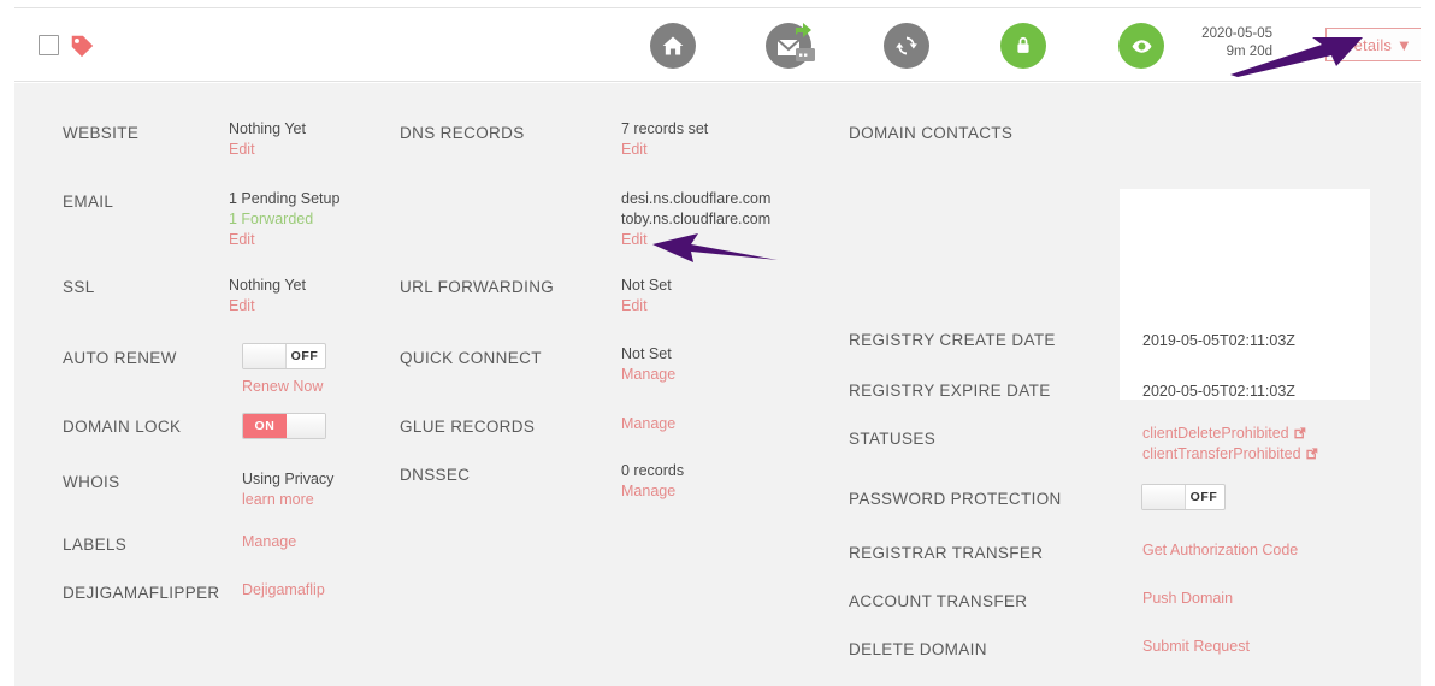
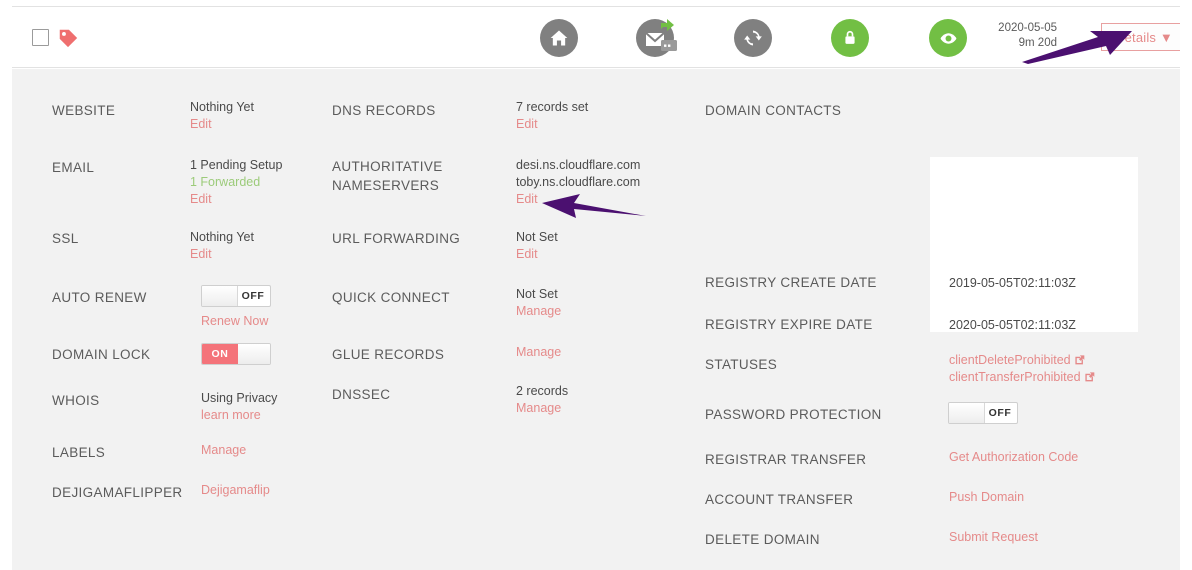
  2020-05-05
  9m 20d
  etails ▼
  WEBSITE
  Nothing Yet
  Edit
  EMAIL
  1 Pending Setup
  1 Forwarded
  Edit
  SSL
  Nothing Yet
  Edit
  AUTO RENEW
  OFF
  Renew Now
  DOMAIN LOCK
  ON
  WHOIS
  Using Privacy
  learn more
  LABELS
  Manage
  DEJIGAMAFLIPPER
  Dejigamaflip
  DNS RECORDS
  7 records set
  Edit
+ AUTHORITATIVE
+ NAMESERVERS
  desi.ns.cloudflare.com
  toby.ns.cloudflare.com
  Edit
  URL FORWARDING
  Not Set
  Edit
  QUICK CONNECT
  Not Set
  Manage
  GLUE RECORDS
  Manage
  DNSSEC
- 0 records
+ 2 records
  Manage
  DOMAIN CONTACTS
  REGISTRY CREATE DATE
  2019-05-05T02:11:03Z
  REGISTRY EXPIRE DATE
  2020-05-05T02:11:03Z
  STATUSES
  clientDeleteProhibited
  clientTransferProhibited
  PASSWORD PROTECTION
  OFF
  REGISTRAR TRANSFER
  Get Authorization Code
  ACCOUNT TRANSFER
  Push Domain
  DELETE DOMAIN
  Submit Request
